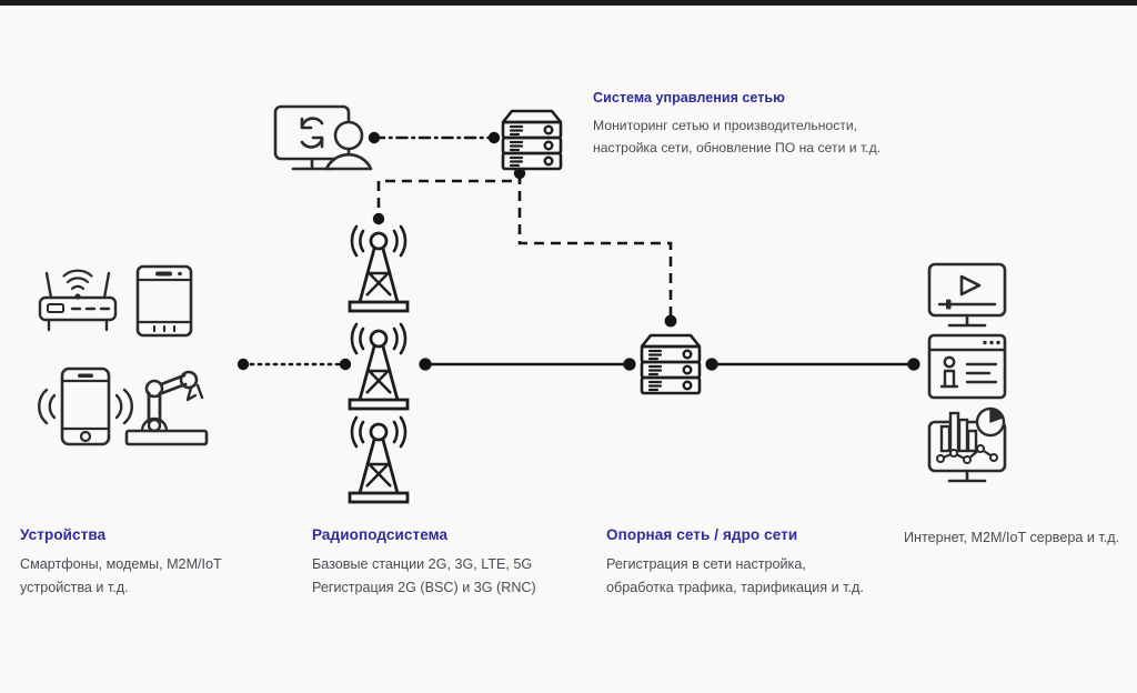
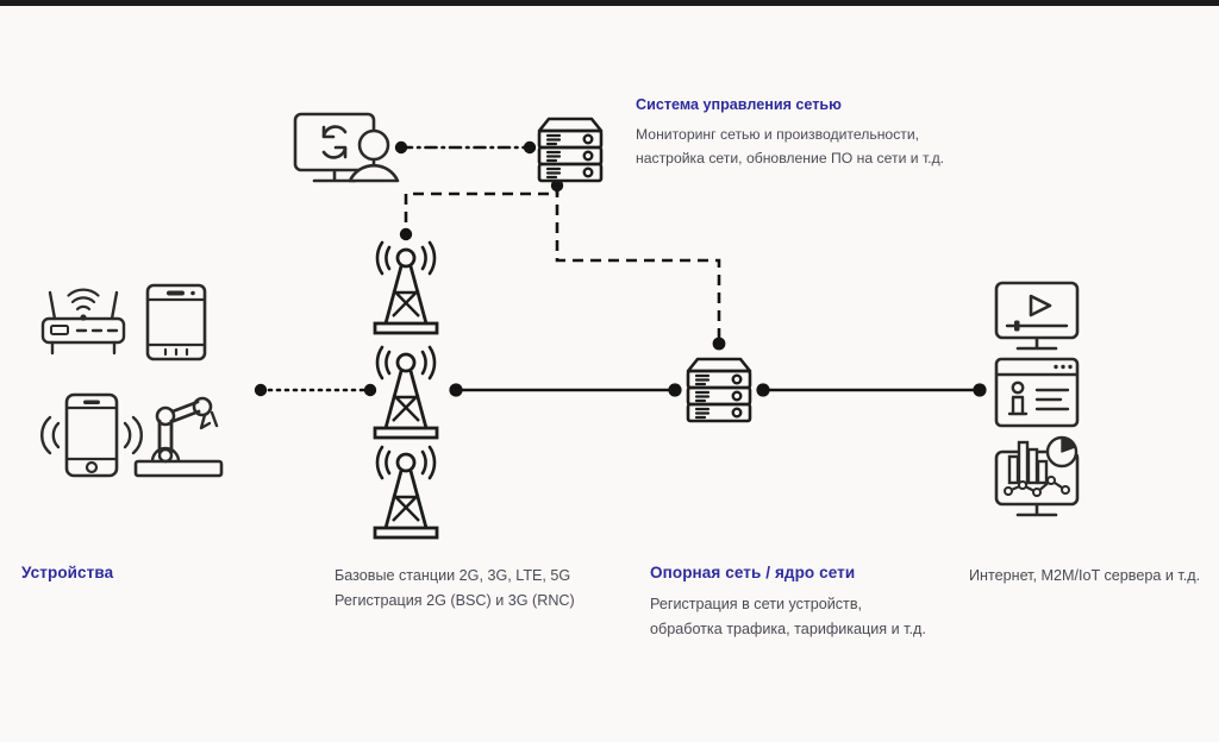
  Система управления сетью
  Мониторинг сетью и производительности, настройка сети, обновление ПО на сети и т.д.
  Устройства
- Смартфоны, модемы, M2M/IoT устройства и т.д.
- Радиоподсистема
  Базовые станции 2G, 3G, LTE, 5G Регистрация 2G (BSC) и 3G (RNC)
  Опорная сеть / ядро сети
- Регистрация в сети настройка, обработка трафика, тарификация и т.д.
+ Регистрация в сети устройств, обработка трафика, тарификация и т.д.
  Интернет, M2M/IoT сервера и т.д.
